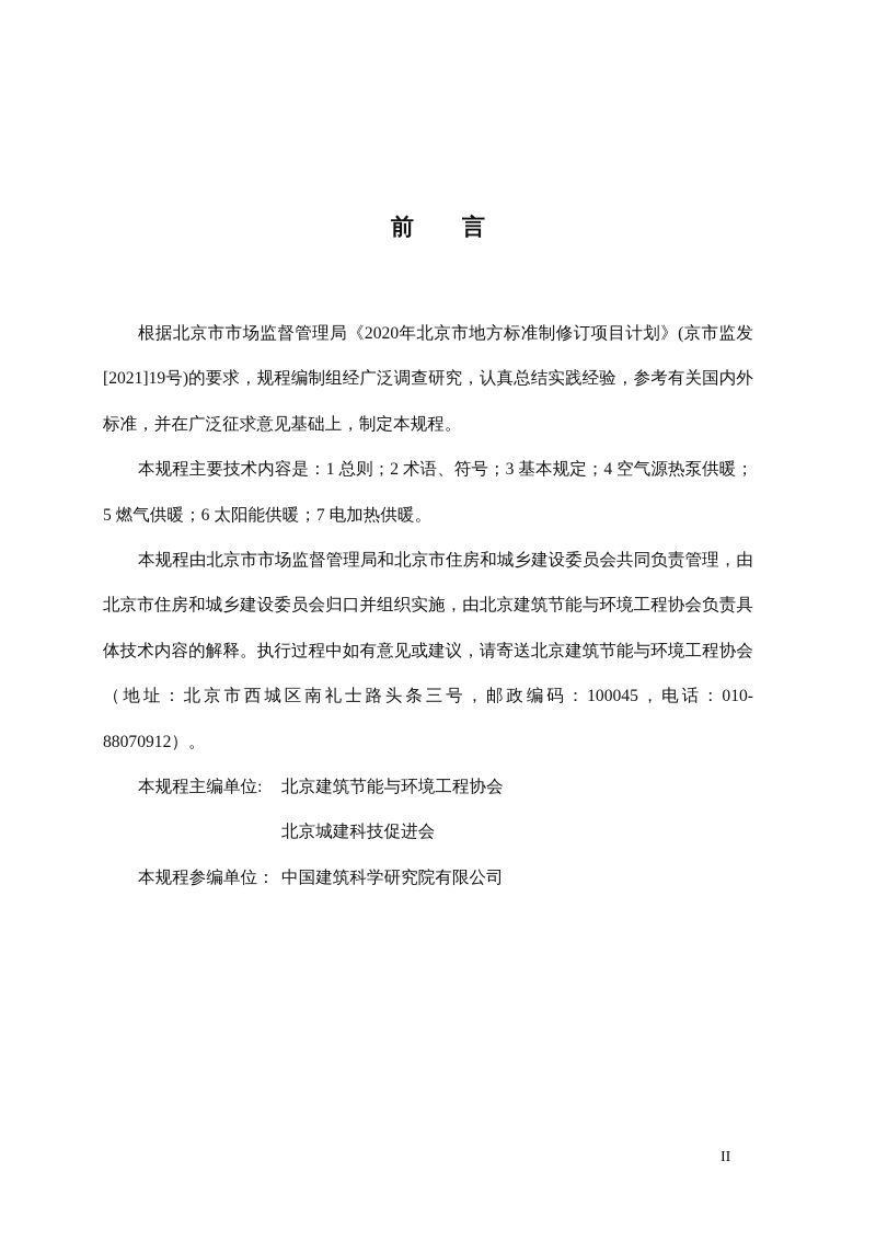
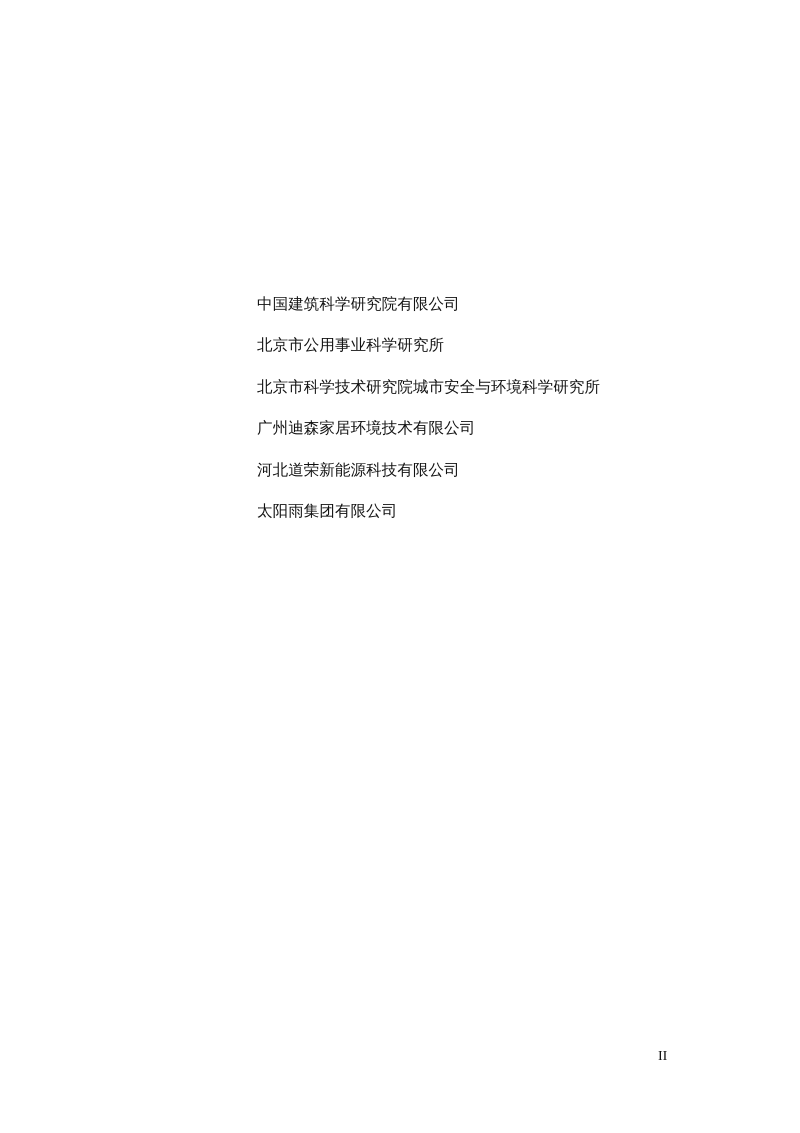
- 前 言
- 根据北京市市场监督管理局《2020年北京市地方标准制修订项目计划》(京市监发[2021]19号)的要求，规程编制组经广泛调查研究，认真总结实践经验，参考有关国内外标准，并在广泛征求意见基础上，制定本规程。
- 本规程主要技术内容是：1 总则；2 术语、符号；3 基本规定；4 空气源热泵供暖；5 燃气供暖；6 太阳能供暖；7 电加热供暖。
- 本规程由北京市市场监督管理局和北京市住房和城乡建设委员会共同负责管理，由北京市住房和城乡建设委员会归口并组织实施，由北京建筑节能与环境工程协会负责具体技术内容的解释。执行过程中如有意见或建议，请寄送北京建筑节能与环境工程协会（地址：北京市西城区南礼士路头条三号，邮政编码：100045，电话：010-88070912）。
- 本规程主编单位:
- 北京建筑节能与环境工程协会
- 北京城建科技促进会
- 本规程参编单位：
  中国建筑科学研究院有限公司
+ 北京市公用事业科学研究所
+ 北京市科学技术研究院城市安全与环境科学研究所
+ 广州迪森家居环境技术有限公司
+ 河北道荣新能源科技有限公司
+ 太阳雨集团有限公司
  II
